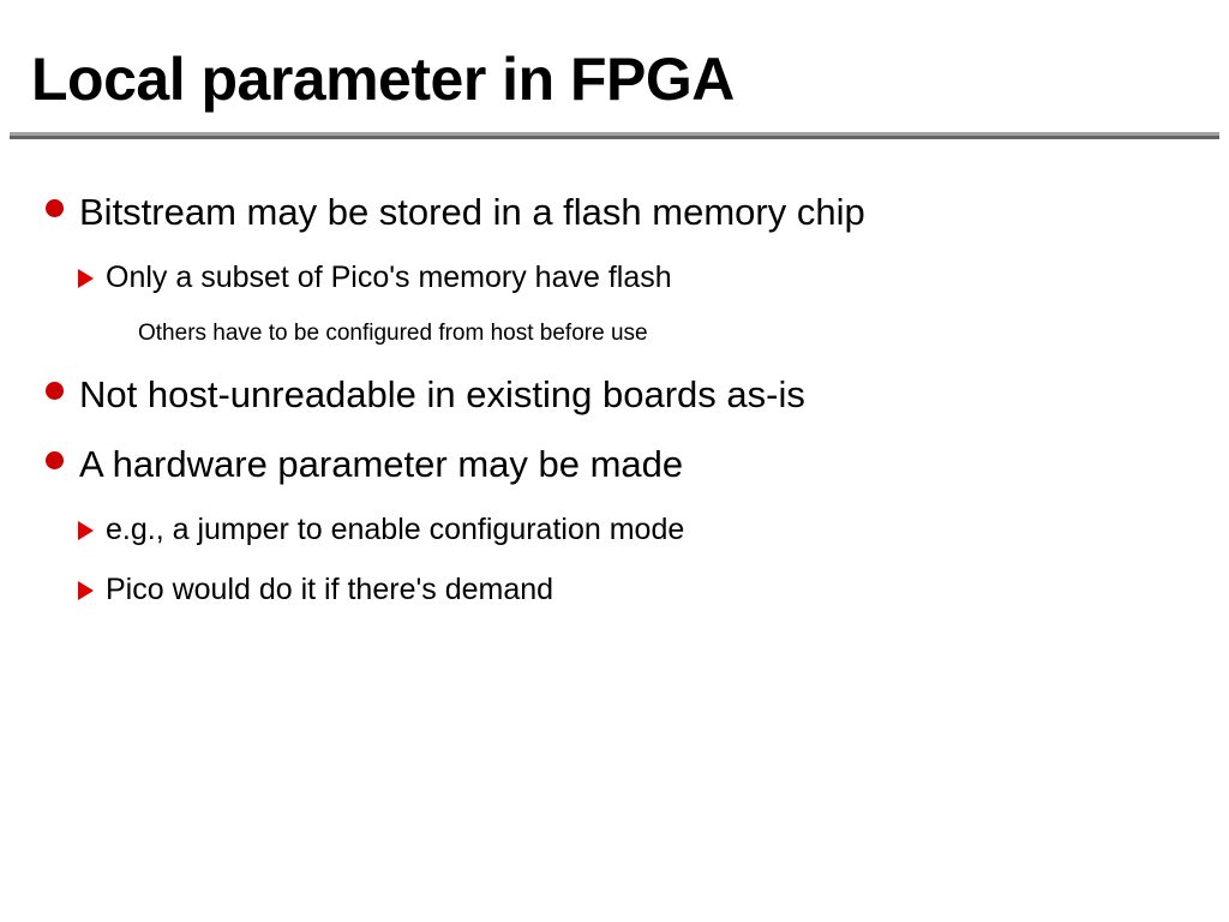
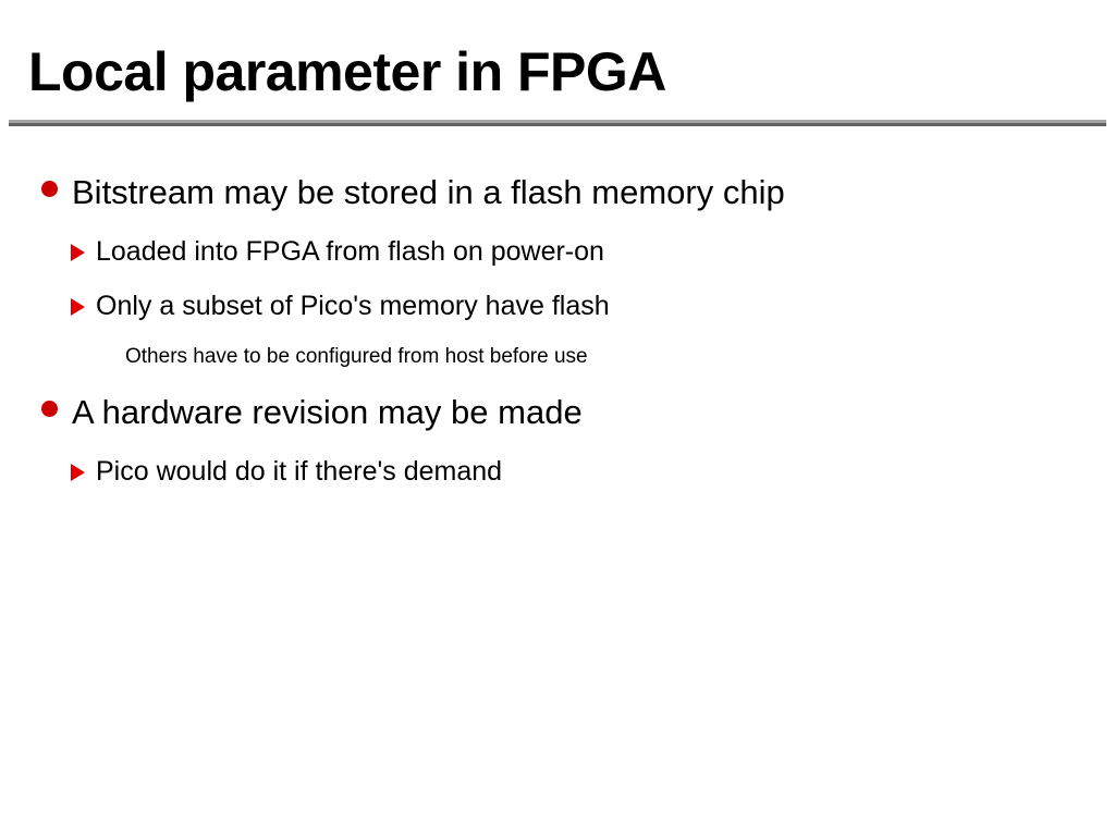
  Local parameter in FPGA
  Bitstream may be stored in a flash memory chip
+ Loaded into FPGA from flash on power-on
  Only a subset of Pico's memory have flash
  Others have to be configured from host before use
- Not host-unreadable in existing boards as-is
- A hardware parameter may be made
+ A hardware revision may be made
- e.g., a jumper to enable configuration mode
  Pico would do it if there's demand
